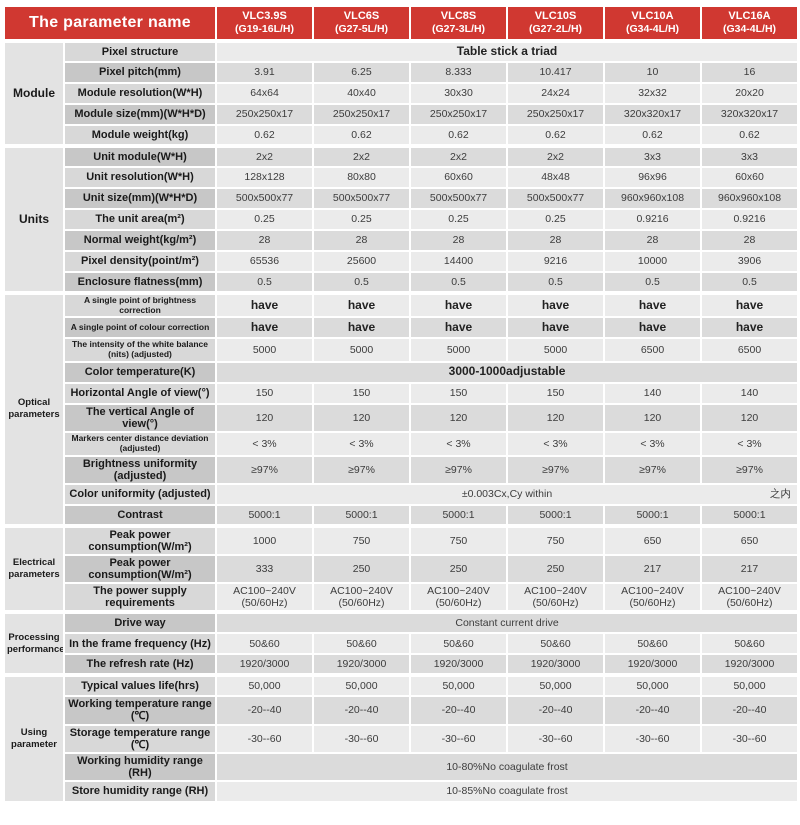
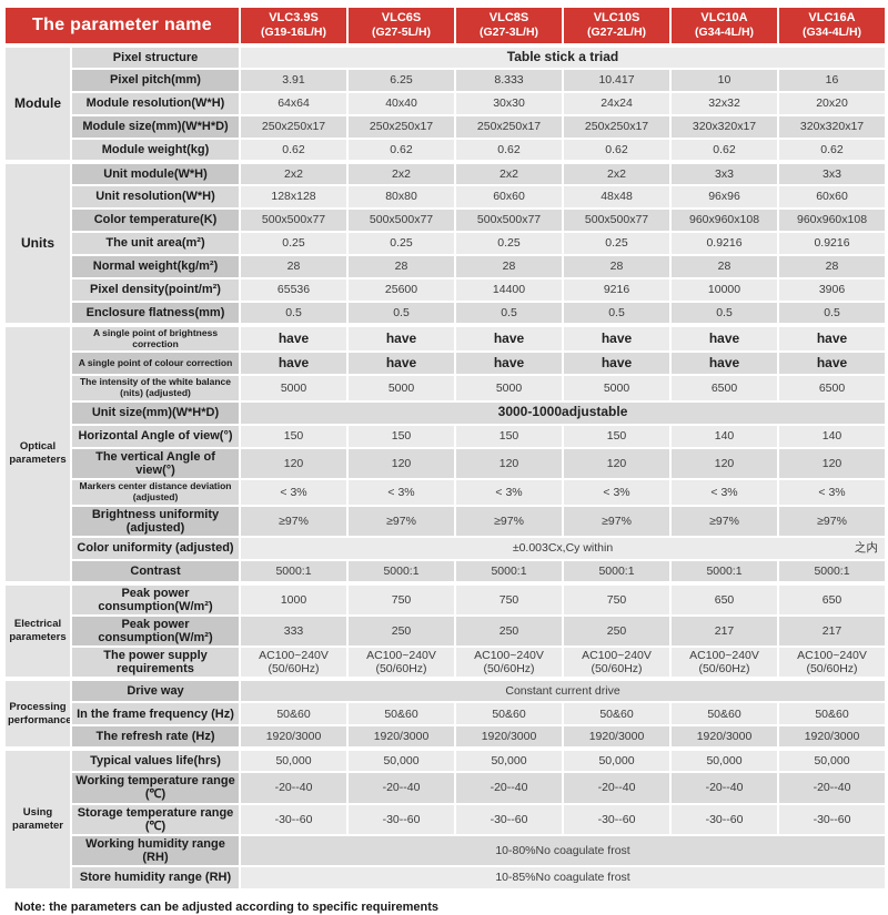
  The parameter name	VLC3.9S(G19-16L/H)	VLC6S(G27-5L/H)	VLC8S(G27-3L/H)	VLC10S(G27-2L/H)	VLC10A(G34-4L/H)	VLC16A(G34-4L/H)
  Module	Pixel structure	Table stick a triad
  Pixel pitch(mm)	3.91	6.25	8.333	10.417	10	16
  Module resolution(W*H)	64x64	40x40	30x30	24x24	32x32	20x20
  Module size(mm)(W*H*D)	250x250x17	250x250x17	250x250x17	250x250x17	320x320x17	320x320x17
  Module weight(kg)	0.62	0.62	0.62	0.62	0.62	0.62
  Units	Unit module(W*H)	2x2	2x2	2x2	2x2	3x3	3x3
  Unit resolution(W*H)	128x128	80x80	60x60	48x48	96x96	60x60
- Unit size(mm)(W*H*D)	500x500x77	500x500x77	500x500x77	500x500x77	960x960x108	960x960x108
+ Color temperature(K)	500x500x77	500x500x77	500x500x77	500x500x77	960x960x108	960x960x108
  The unit area(m²)	0.25	0.25	0.25	0.25	0.9216	0.9216
  Normal weight(kg/m²)	28	28	28	28	28	28
  Pixel density(point/m²)	65536	25600	14400	9216	10000	3906
  Enclosure flatness(mm)	0.5	0.5	0.5	0.5	0.5	0.5
  Optical parameters	A single point of brightness correction	have	have	have	have	have	have
  A single point of colour correction	have	have	have	have	have	have
  The intensity of the white balance (nits) (adjusted)	5000	5000	5000	5000	6500	6500
- Color temperature(K)	3000-1000adjustable
+ Unit size(mm)(W*H*D)	3000-1000adjustable
  Horizontal Angle of view(°)	150	150	150	150	140	140
  The vertical Angle of view(°)	120	120	120	120	120	120
  Markers center distance deviation (adjusted)	< 3%	< 3%	< 3%	< 3%	< 3%	< 3%
  Brightness uniformity (adjusted)	≥97%	≥97%	≥97%	≥97%	≥97%	≥97%
  Color uniformity (adjusted)	±0.003Cx,Cy within 之内
  Contrast	5000:1	5000:1	5000:1	5000:1	5000:1	5000:1
  Electrical parameters	Peak power consumption(W/m²)	1000	750	750	750	650	650
  Peak power consumption(W/m²)	333	250	250	250	217	217
  The power supply requirements	AC100~240V (50/60Hz)	AC100~240V (50/60Hz)	AC100~240V (50/60Hz)	AC100~240V (50/60Hz)	AC100~240V (50/60Hz)	AC100~240V (50/60Hz)
  Processing performance	Drive way	Constant current drive
  In the frame frequency (Hz)	50&60	50&60	50&60	50&60	50&60	50&60
  The refresh rate (Hz)	1920/3000	1920/3000	1920/3000	1920/3000	1920/3000	1920/3000
  Using parameter	Typical values life(hrs)	50,000	50,000	50,000	50,000	50,000	50,000
  Working temperature range (℃)	-20--40	-20--40	-20--40	-20--40	-20--40	-20--40
  Storage temperature range (℃)	-30--60	-30--60	-30--60	-30--60	-30--60	-30--60
  Working humidity range (RH)	10-80%No coagulate frost
  Store humidity range (RH)	10-85%No coagulate frost
+ Note: the parameters can be adjusted according to specific requirements
